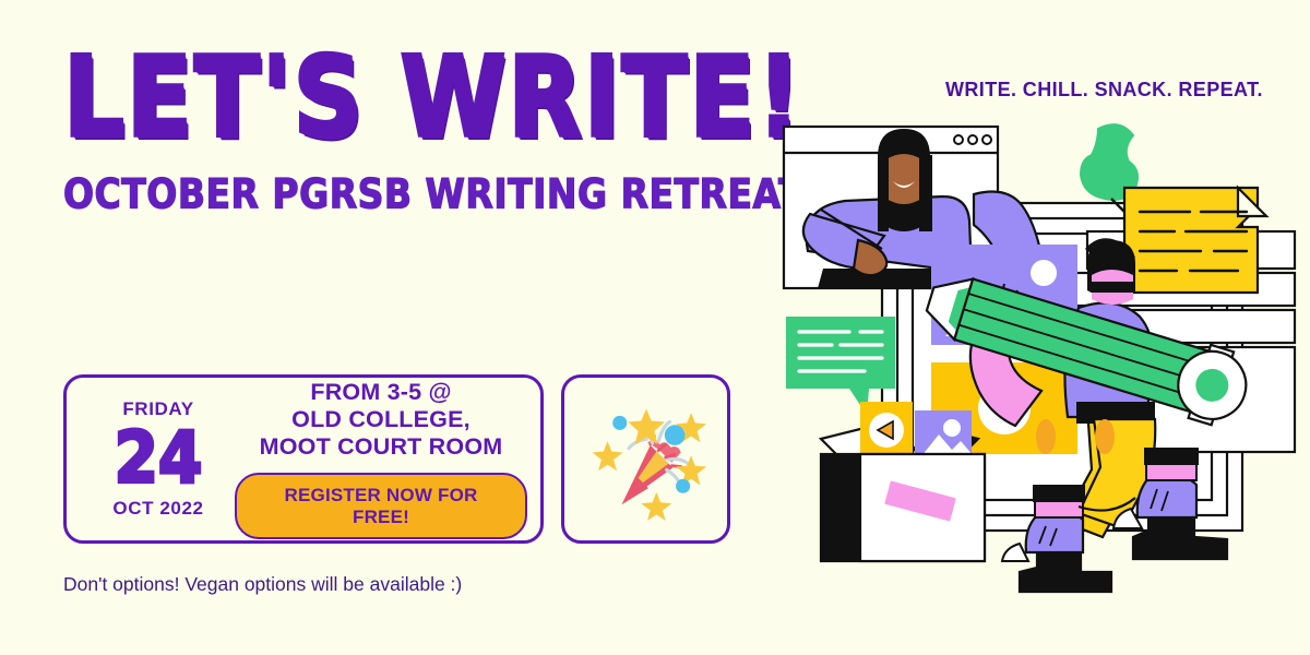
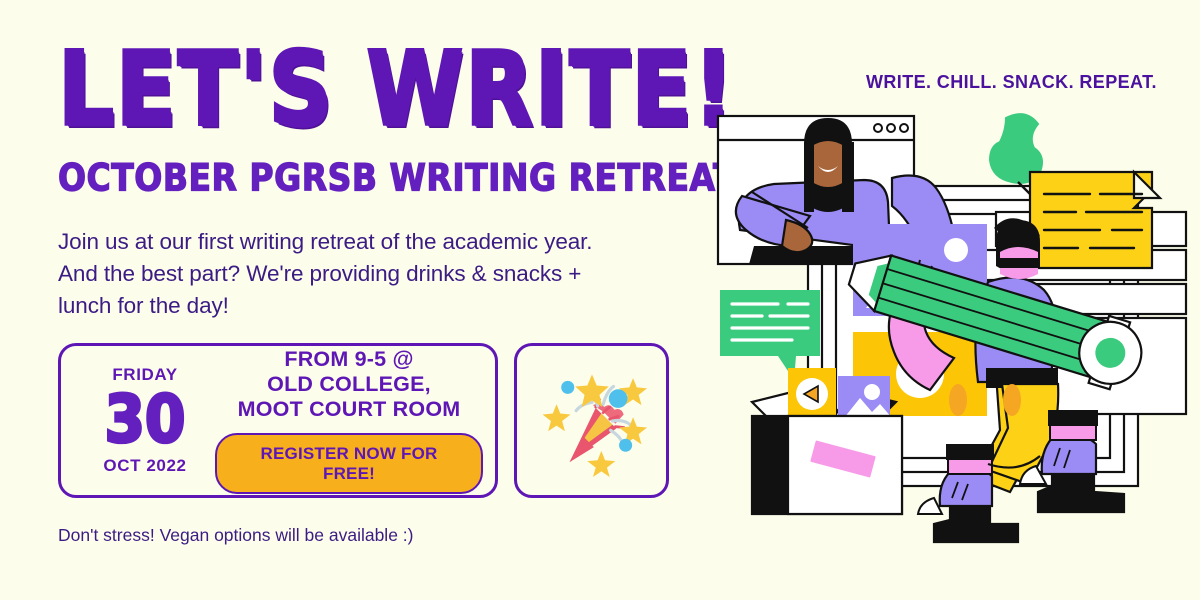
  LET'S WRITE!
  OCTOBER PGRSB WRITING RETRE
+ Join us at our first writing retreat of the academic year. And the best part? We're providing drinks & snacks + lunch for the day!
  FRIDAY
- 24
+ 30
  OCT 2022
- FROM 3-5 @
+ FROM 9-5 @
  OLD COLLEGE,
  MOOT COURT ROOM
  REGISTER NOW FOR FREE!
- Don't options! Vegan options will be available :)
+ Don't stress! Vegan options will be available :)
  WRITE. CHILL. SNACK. REPEAT.
